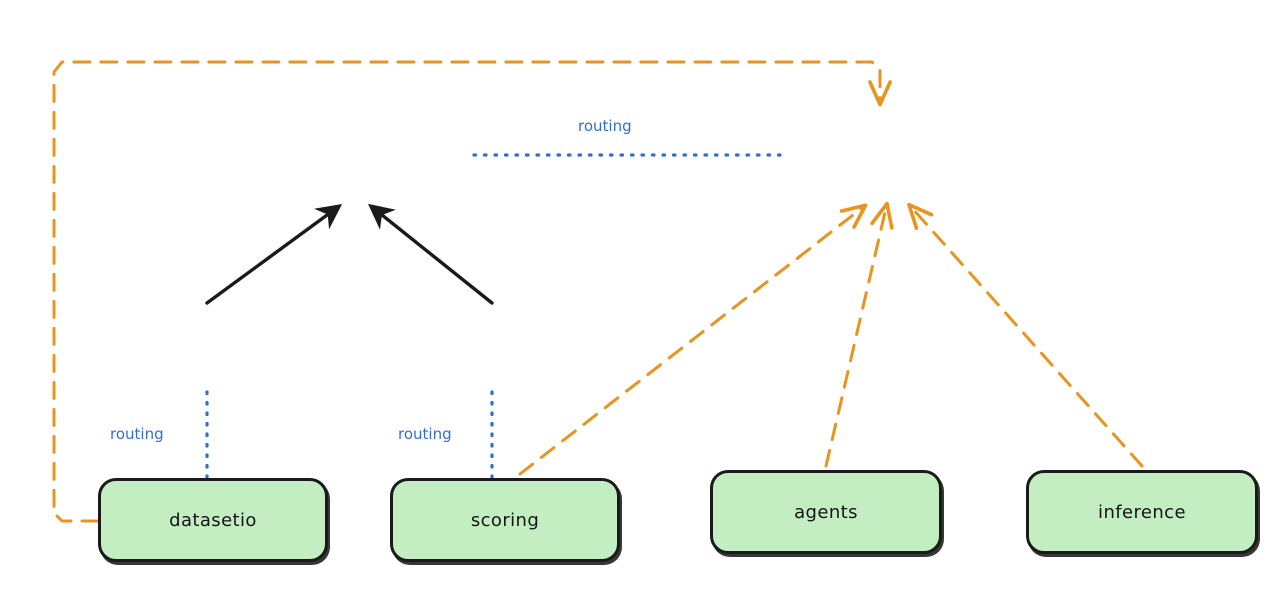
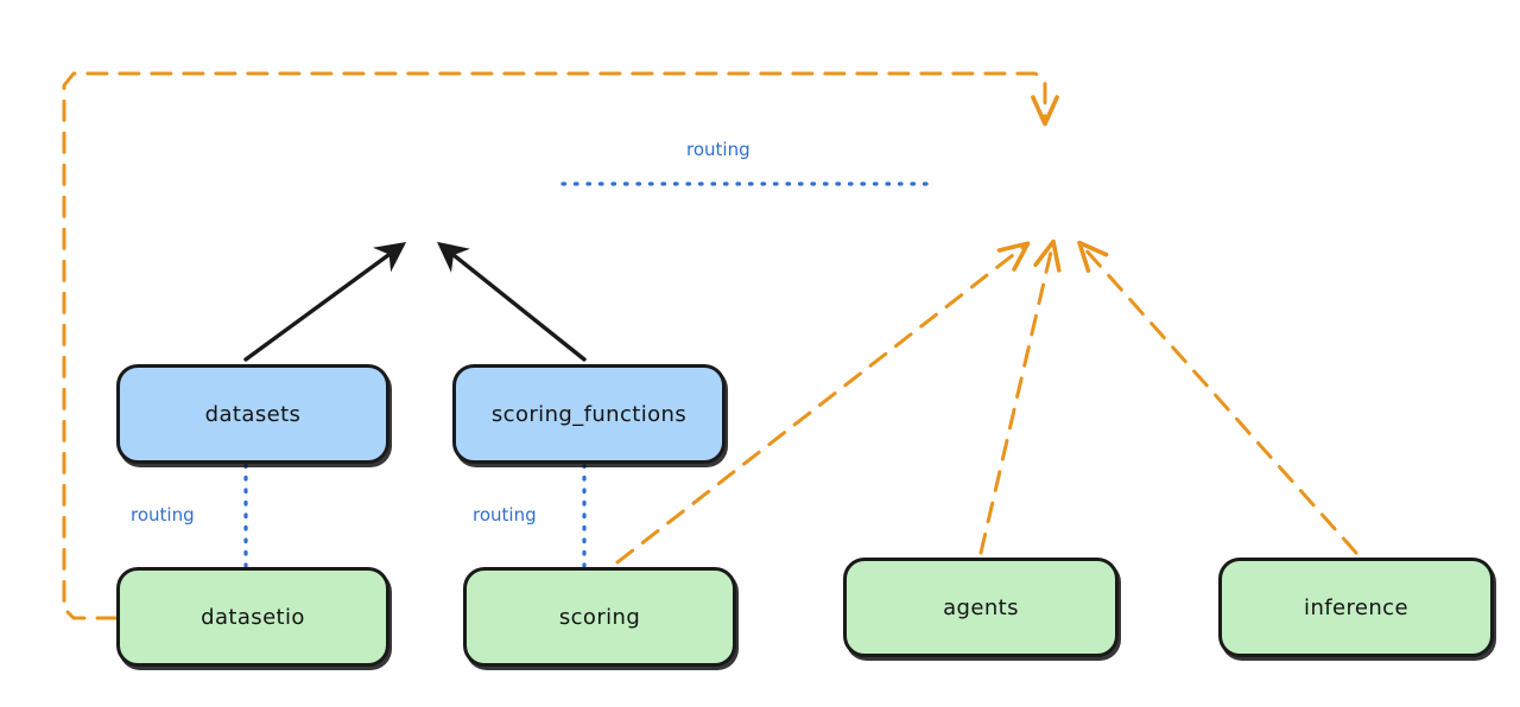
+ datasets
+ scoring_functions
  datasetio
  scoring
  agents
  inference
  routing
  routing
  routing
